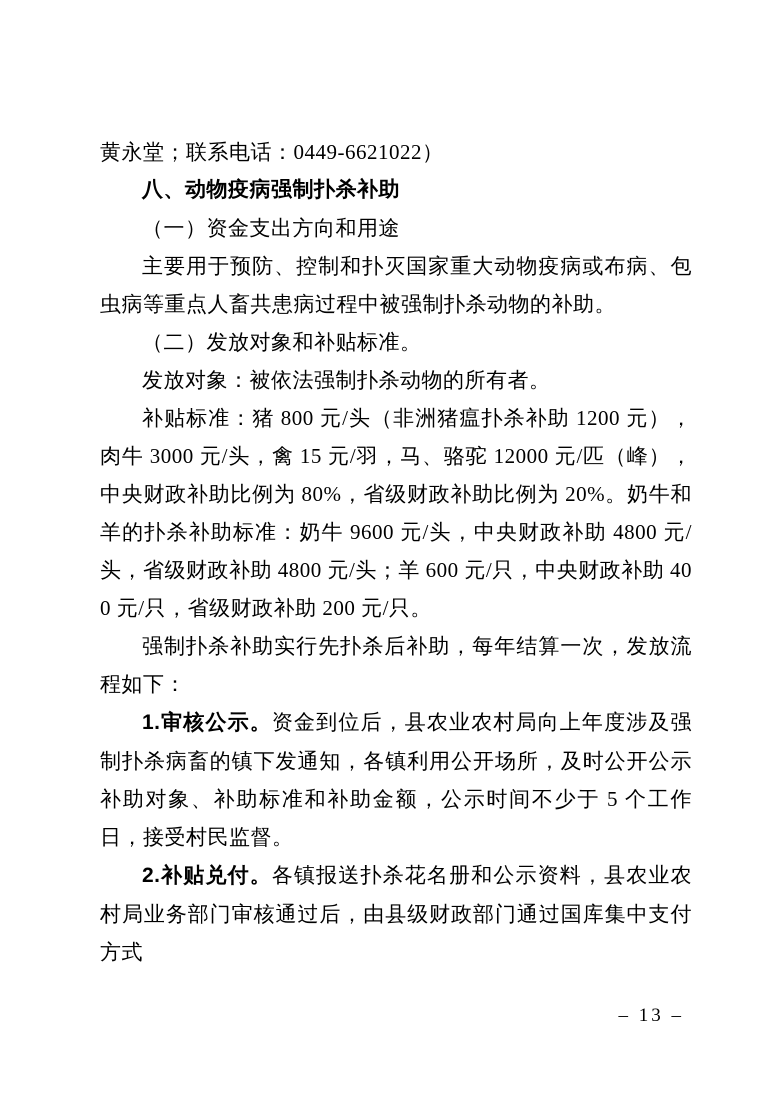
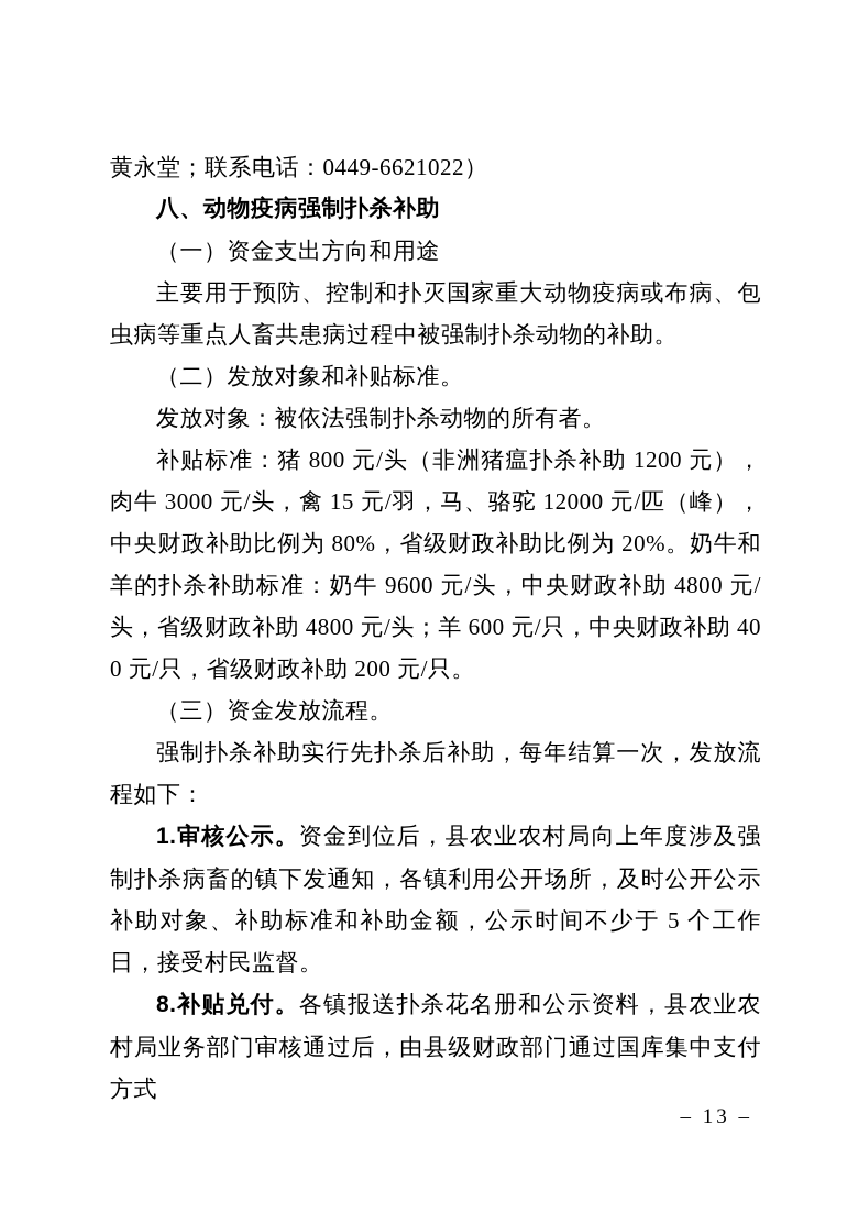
  黄永堂；联系电话：0449-6621022）
  八、动物疫病强制扑杀补助
  （一）资金支出方向和用途
  主要用于预防、控制和扑灭国家重大动物疫病或布病、包虫病等重点人畜共患病过程中被强制扑杀动物的补助。
  （二）发放对象和补贴标准。
  发放对象：被依法强制扑杀动物的所有者。
  补贴标准：猪 800 元/头（非洲猪瘟扑杀补助 1200 元），肉牛 3000 元/头，禽 15 元/羽，马、骆驼 12000 元/匹（峰），中央财政补助比例为 80%，省级财政补助比例为 20%。奶牛和羊的扑杀补助标准：奶牛 9600 元/头，中央财政补助 4800 元/头，省级财政补助 4800 元/头；羊 600 元/只，中央财政补助 400 元/只，省级财政补助 200 元/只。
+ （三）资金发放流程。
  强制扑杀补助实行先扑杀后补助，每年结算一次，发放流程如下：
  1.审核公示。资金到位后，县农业农村局向上年度涉及强制扑杀病畜的镇下发通知，各镇利用公开场所，及时公开公示补助对象、补助标准和补助金额，公示时间不少于 5 个工作日，接受村民监督。
- 2.补贴兑付。各镇报送扑杀花名册和公示资料，县农业农村局业务部门审核通过后，由县级财政部门通过国库集中支付方式
+ 8.补贴兑付。各镇报送扑杀花名册和公示资料，县农业农村局业务部门审核通过后，由县级财政部门通过国库集中支付方式
  – 13 –
